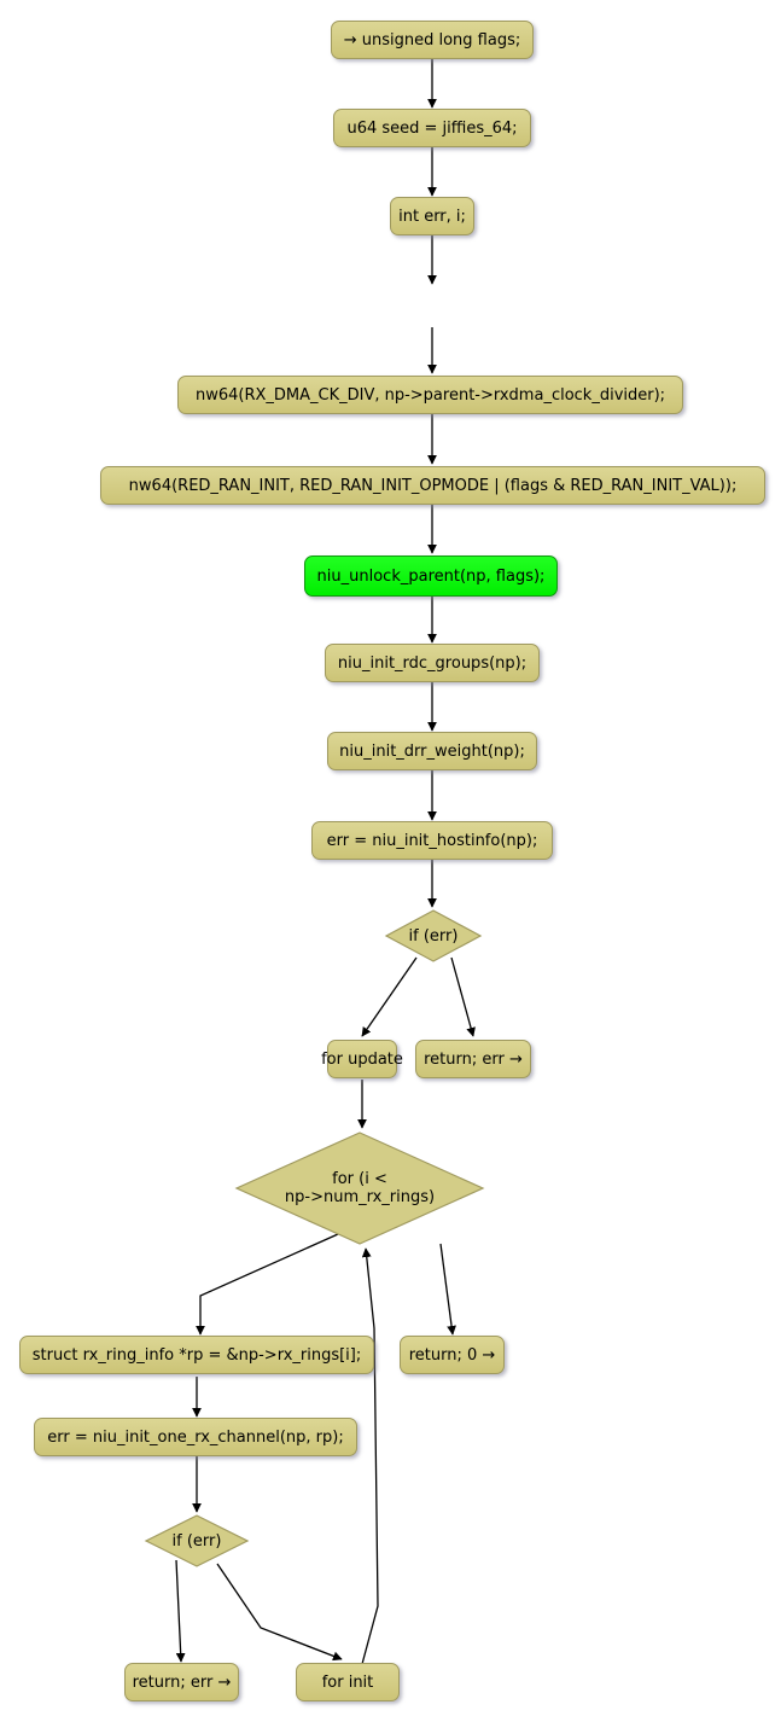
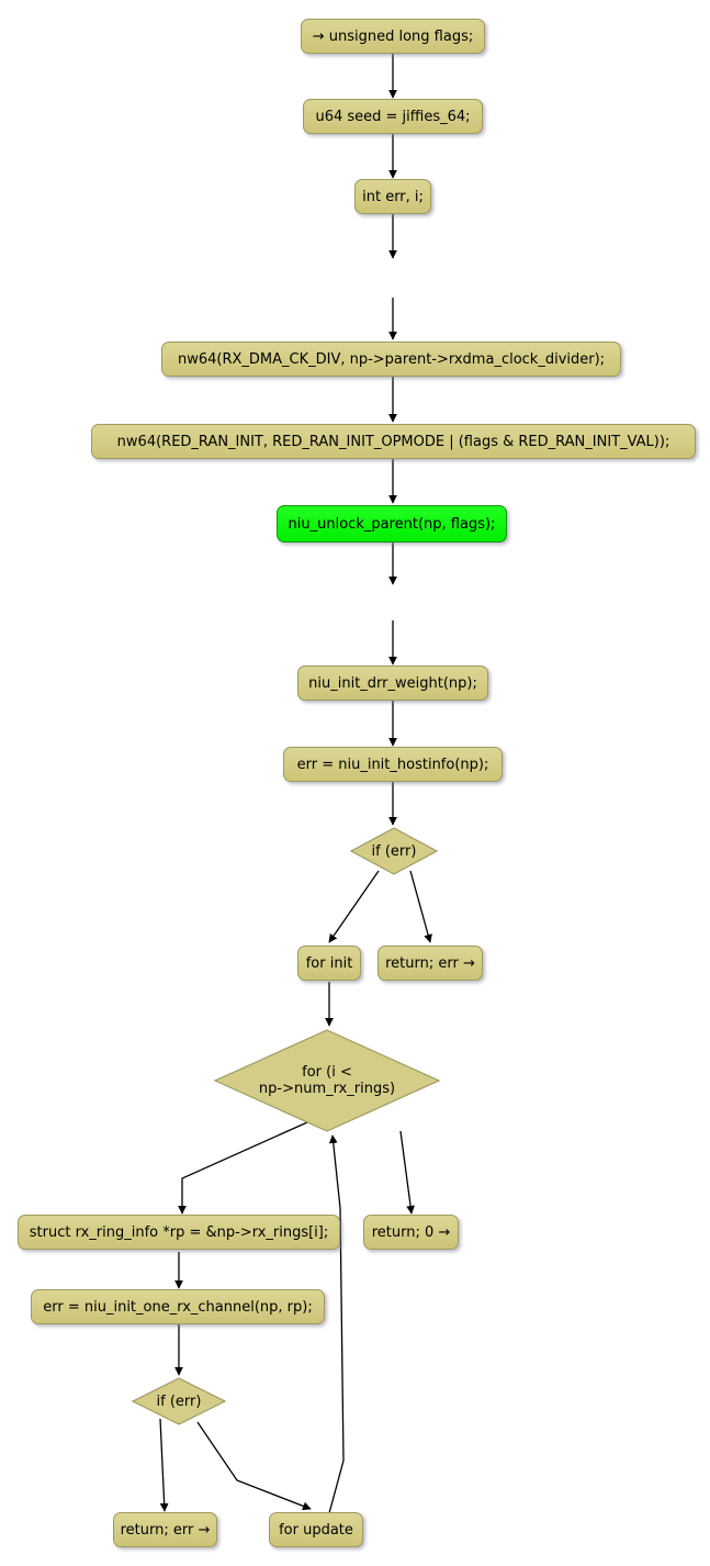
  → unsigned long flags;
  u64 seed = jiffies_64;
  int err, i;
  nw64(RX_DMA_CK_DIV, np->parent->rxdma_clock_divider);
  nw64(RED_RAN_INIT, RED_RAN_INIT_OPMODE | (flags & RED_RAN_INIT_VAL));
  niu_unlock_parent(np, flags);
- niu_init_rdc_groups(np);
  niu_init_drr_weight(np);
  err = niu_init_hostinfo(np);
  if (err)
- for update
+ for init
  return; err →
  for (i <
  np->num_rx_rings)
  struct rx_ring_info *rp = &np->rx_rings[i];
  return; 0 →
  err = niu_init_one_rx_channel(np, rp);
  if (err)
  return; err →
- for init
+ for update
